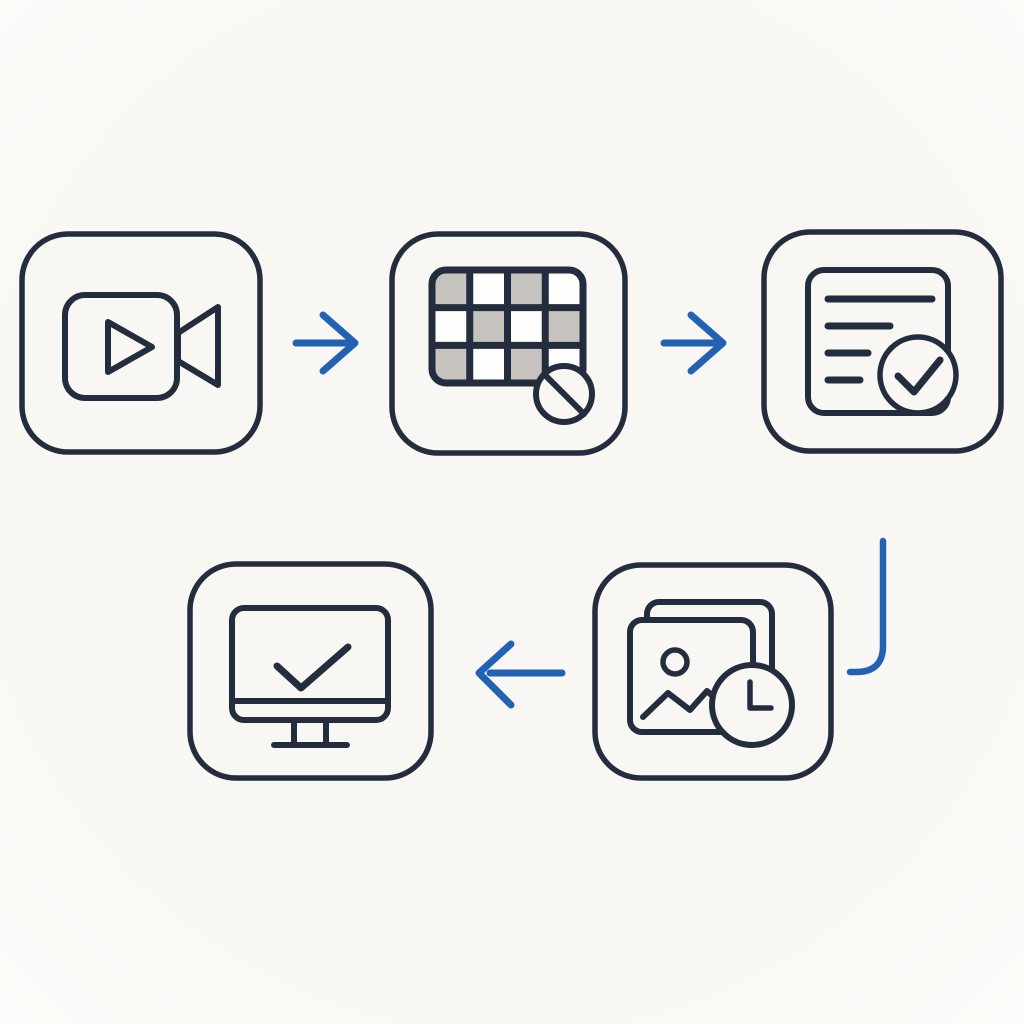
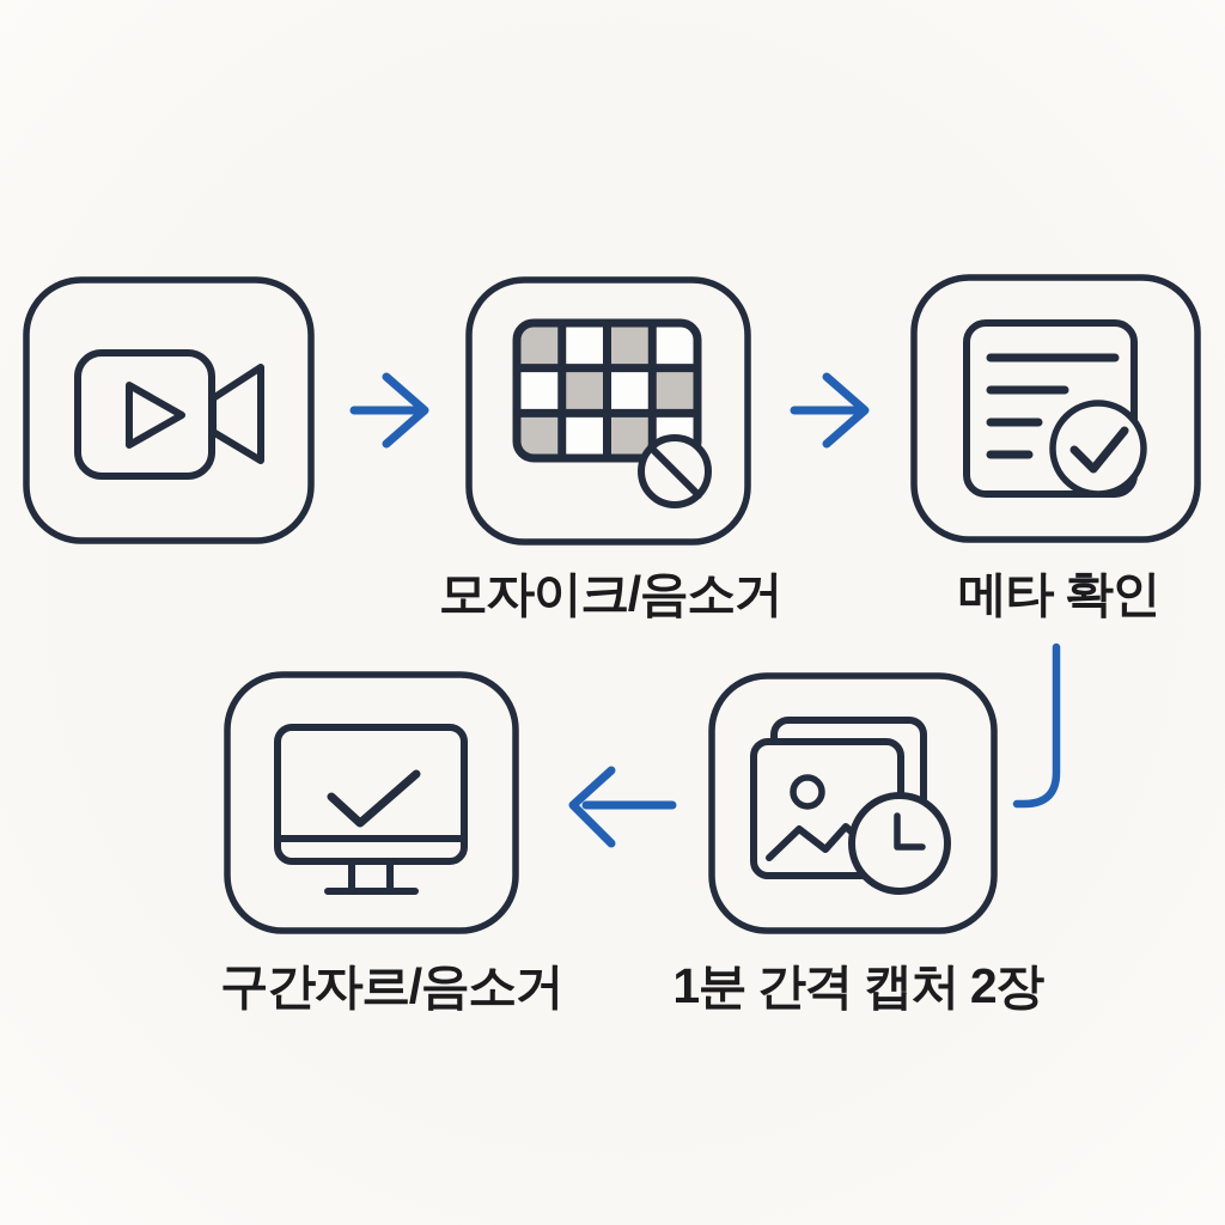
+ 모자이크/음소거
+ 메타 확인
+ 1분 간격 캡처 2장
+ 구간자르/음소거
